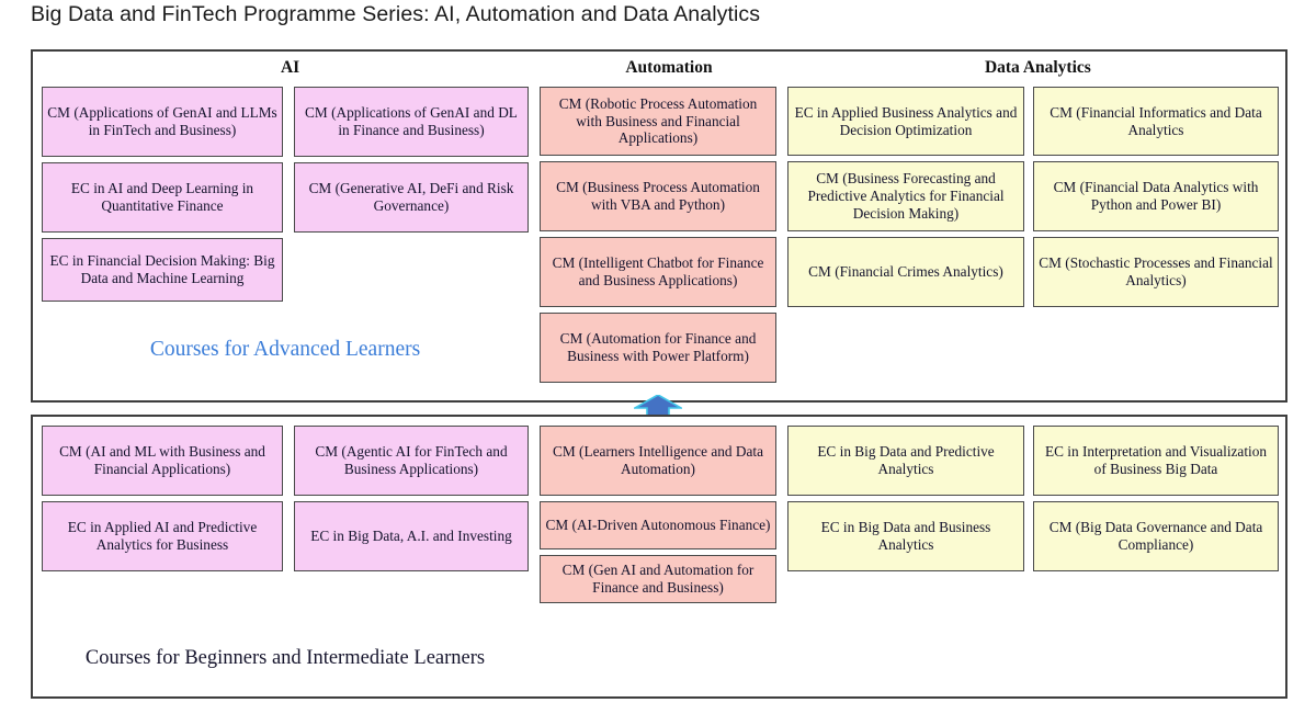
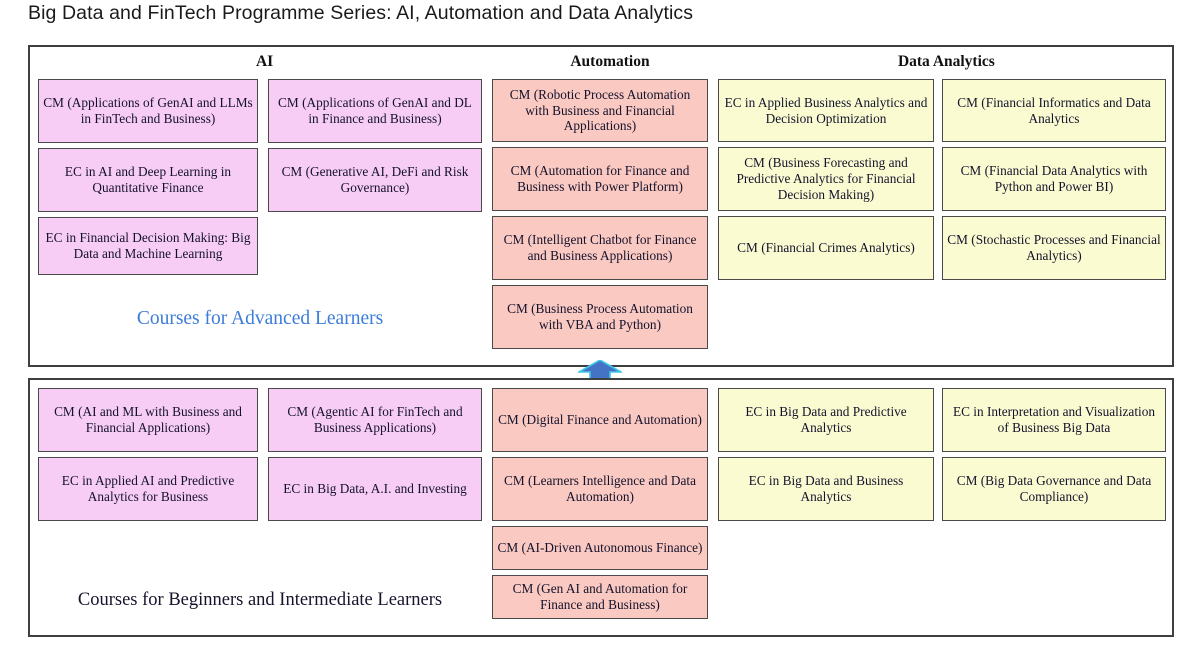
  Big Data and FinTech Programme Series: AI, Automation and Data Analytics
  AI
  Automation
  Data Analytics
  CM (Applications of GenAI and LLMs in FinTech and Business)
  EC in AI and Deep Learning in Quantitative Finance
  EC in Financial Decision Making: Big Data and Machine Learning
  CM (Applications of GenAI and DL in Finance and Business)
  CM (Generative AI, DeFi and Risk Governance)
  CM (Robotic Process Automation with Business and Financial Applications)
- CM (Business Process Automation with VBA and Python)
+ CM (Automation for Finance and Business with Power Platform)
  CM (Intelligent Chatbot for Finance and Business Applications)
- CM (Automation for Finance and Business with Power Platform)
+ CM (Business Process Automation with VBA and Python)
  EC in Applied Business Analytics and Decision Optimization
  CM (Business Forecasting and Predictive Analytics for Financial Decision Making)
  CM (Financial Crimes Analytics)
  CM (Financial Informatics and Data Analytics
  CM (Financial Data Analytics with Python and Power BI)
  CM (Stochastic Processes and Financial Analytics)
  Courses for Advanced Learners
  CM (AI and ML with Business and Financial Applications)
  EC in Applied AI and Predictive Analytics for Business
  CM (Agentic AI for FinTech and Business Applications)
  EC in Big Data, A.I. and Investing
+ CM (Digital Finance and Automation)
  CM (Learners Intelligence and Data Automation)
  CM (AI-Driven Autonomous Finance)
  CM (Gen AI and Automation for Finance and Business)
  EC in Big Data and Predictive Analytics
  EC in Big Data and Business Analytics
  EC in Interpretation and Visualization of Business Big Data
  CM (Big Data Governance and Data Compliance)
  Courses for Beginners and Intermediate Learners
